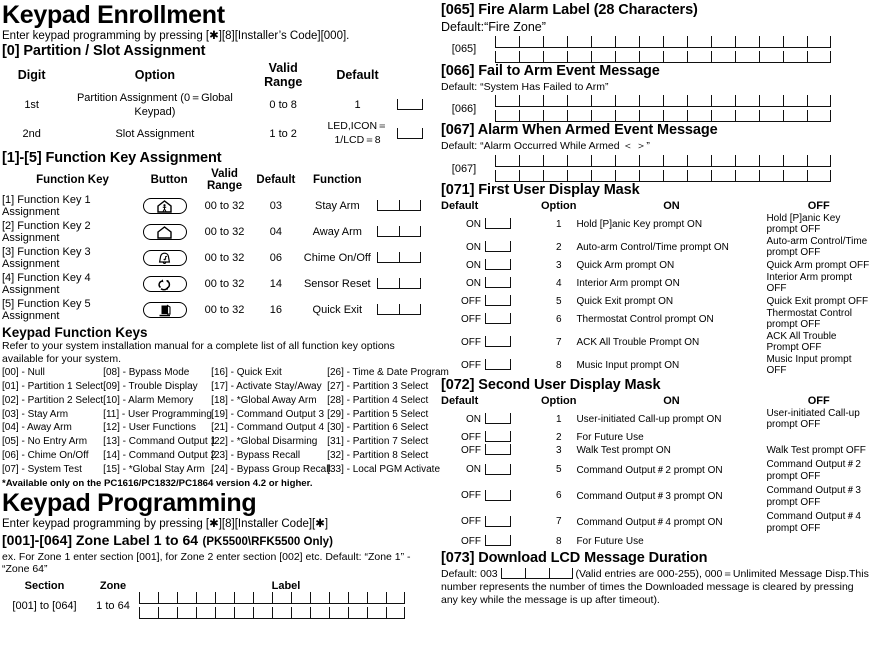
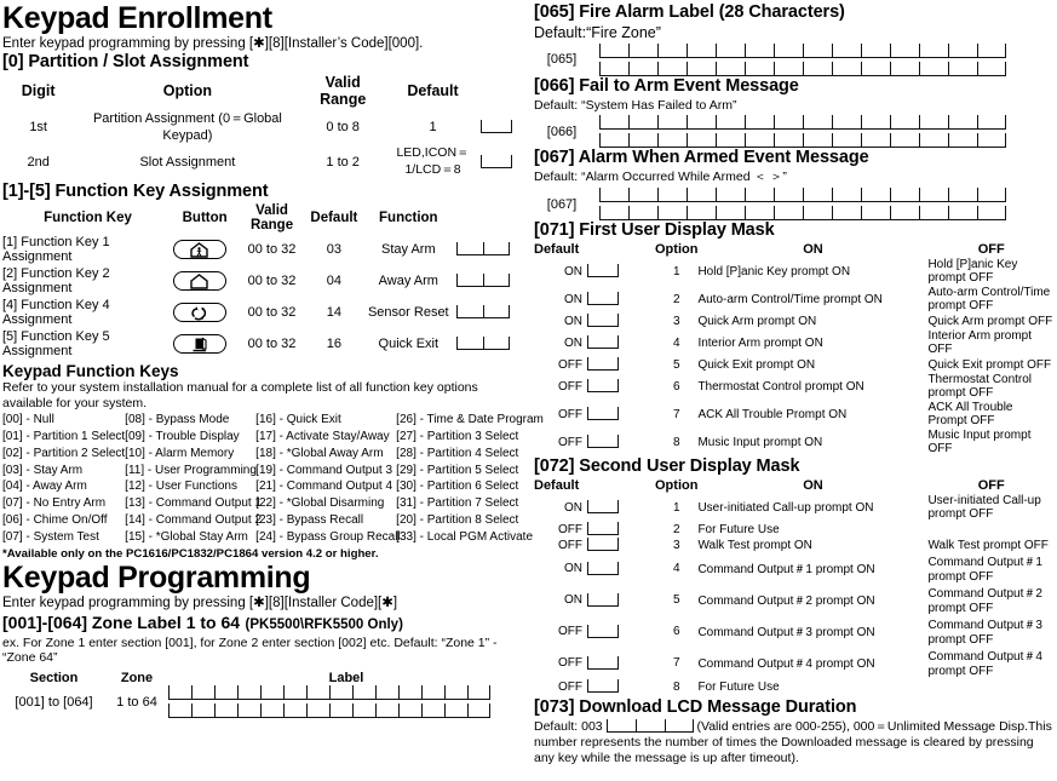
  Keypad Enrollment
  Enter keypad programming by pressing [✱][8][Installer’s Code][000].
  [0] Partition / Slot Assignment
  Digit	Option	Valid Range	Default
  1st	Partition Assignment (0＝Global Keypad)	0 to 8	1
  2nd	Slot Assignment	1 to 2	LED,ICON＝1/LCD＝8
  [1]-[5] Function Key Assignment
  Function Key	Button	Valid Range	Default	Function
  [1] Function Key 1 Assignment		00 to 32	03	Stay Arm
  [2] Function Key 2 Assignment		00 to 32	04	Away Arm
- [3] Function Key 3 Assignment		00 to 32	06	Chime On/Off
  [4] Function Key 4 Assignment		00 to 32	14	Sensor Reset
  [5] Function Key 5 Assignment		00 to 32	16	Quick Exit
  Keypad Function Keys
  Refer to your system installation manual for a complete list of all function key options available for your system.
  [00] - Null
  [01] - Partition 1 Select
  [02] - Partition 2 Select
  [03] - Stay Arm
  [04] - Away Arm
- [05] - No Entry Arm
+ [07] - No Entry Arm
  [06] - Chime On/Off
  [07] - System Test
  [08] - Bypass Mode
  [09] - Trouble Display
  [10] - Alarm Memory
  [11] - User Programming
  [12] - User Functions
  [13] - Command Output
  [14] - Command Output
  [15] - *Global Stay Arm
  [16] - Quick Exit
  [17] - Activate Stay/Away
  [18] - *Global Away Arm
  [19] - Command Output 3
  [21] - Command Output 4
  [22] - *Global Disarming
  [23] - Bypass Recall
  [24] - Bypass Group Reca
  [26] - Time & Date Program
  [27] - Partition 3 Select
  [28] - Partition 4 Select
  [29] - Partition 5 Select
  [30] - Partition 6 Select
  [31] - Partition 7 Select
- [32] - Partition 8 Select
+ [20] - Partition 8 Select
  [33] - Local PGM Activate
  *Available only on the PC1616/PC1832/PC1864 version 4.2 or higher.
  Keypad Programming
  Enter keypad programming by pressing [✱][8][Installer Code][✱]
  [001]-[064] Zone Label 1 to 64 (PK5500\RFK5500 Only)
  ex. For Zone 1 enter section [001], for Zone 2 enter section [002] etc. Default: “Zone 1” - “Zone 64”
  Section	Zone	Label
  [001] to [064]	1 to 64
  [065] Fire Alarm Label (28 Characters)
  Default:“Fire Zone”
  [065]
  [066] Fail to Arm Event Message
  Default: “System Has Failed to Arm”
  [066]
  [067] Alarm When Armed Event Message
  Default: “Alarm Occurred While Armed ＜ ＞”
  [067]
  [071] First User Display Mask
  Default		Option	ON	OFF
  ON		1	Hold [P]anic Key prompt ON	Hold [P]anic Key prompt OFF
  ON		2	Auto-arm Control/Time prompt ON	Auto-arm Control/Time prompt OFF
  ON		3	Quick Arm prompt ON	Quick Arm prompt OFF
  ON		4	Interior Arm prompt ON	Interior Arm prompt OFF
  OFF		5	Quick Exit prompt ON	Quick Exit prompt OFF
  OFF		6	Thermostat Control prompt ON	Thermostat Control prompt OFF
  OFF		7	ACK All Trouble Prompt ON	ACK All Trouble Prompt OFF
  OFF		8	Music Input prompt ON	Music Input prompt OFF
  [072] Second User Display Mask
  Default		Option	ON	OFF
  ON		1	User-initiated Call-up prompt ON	User-initiated Call-up prompt OFF
  OFF		2	For Future Use
  OFF		3	Walk Test prompt ON	Walk Test prompt OFF
+ ON		4	Command Output＃1 prompt ON	Command Output＃1 prompt OFF
  ON		5	Command Output＃2 prompt ON	Command Output＃2 prompt OFF
  OFF		6	Command Output＃3 prompt ON	Command Output＃3 prompt OFF
  OFF		7	Command Output＃4 prompt ON	Command Output＃4 prompt OFF
  OFF		8	For Future Use
  [073] Download LCD Message Duration
  Default: 003 (Valid entries are 000-255), 000＝Unlimited Message Disp.This number represents the number of times the Downloaded message is cleared by pressing any key while the message is up after timeout).
